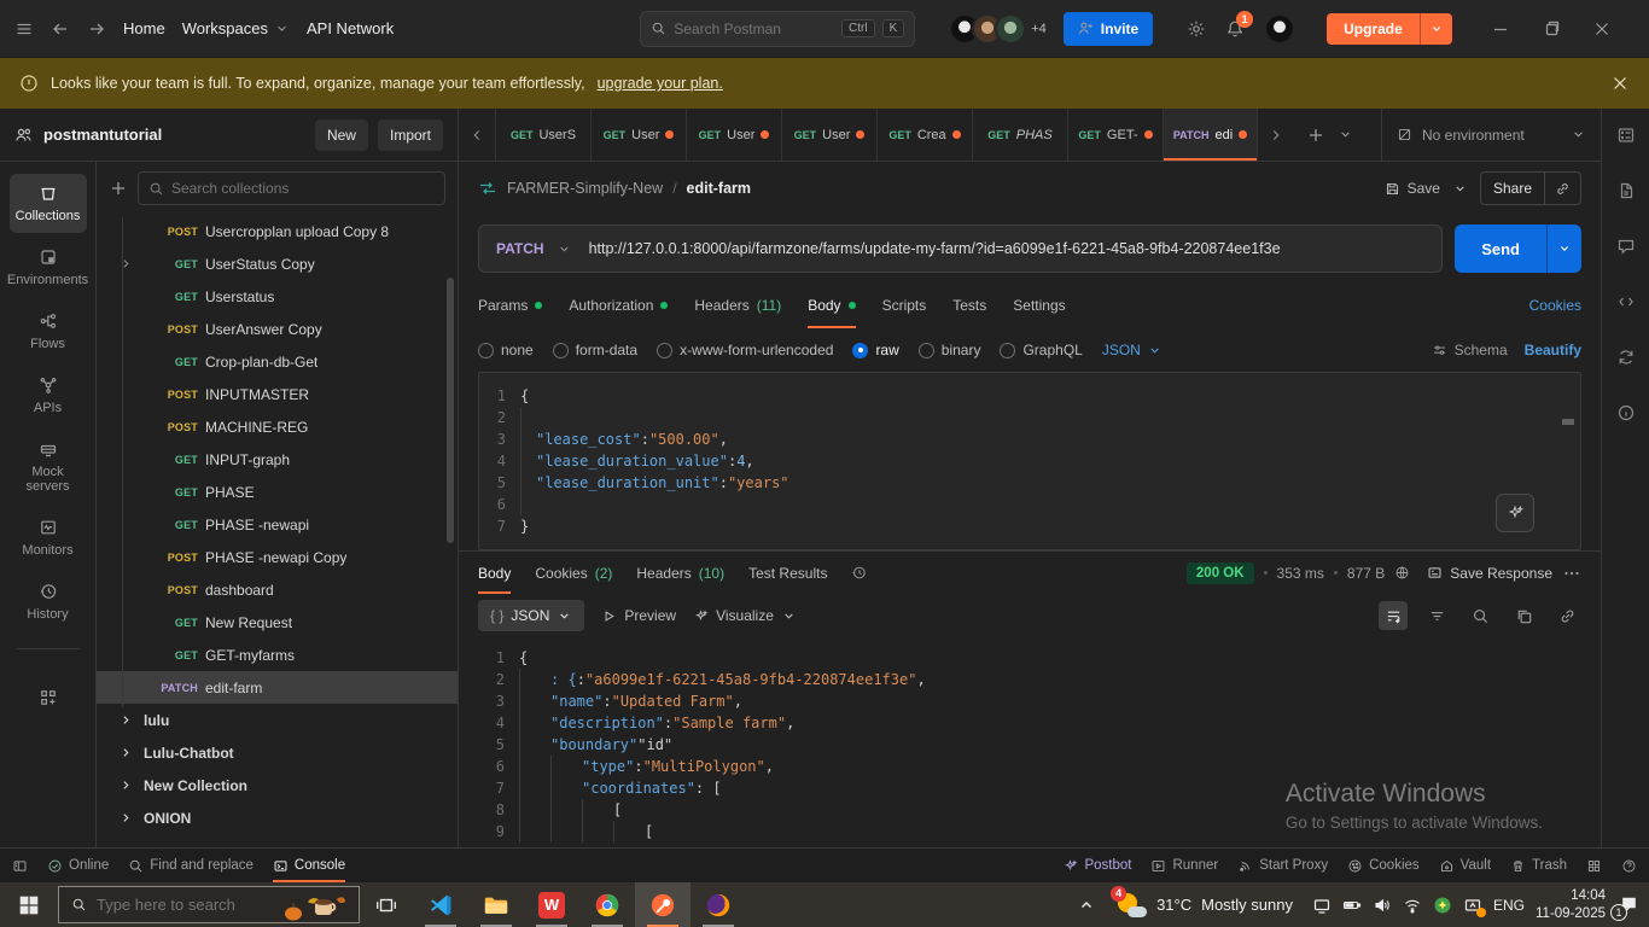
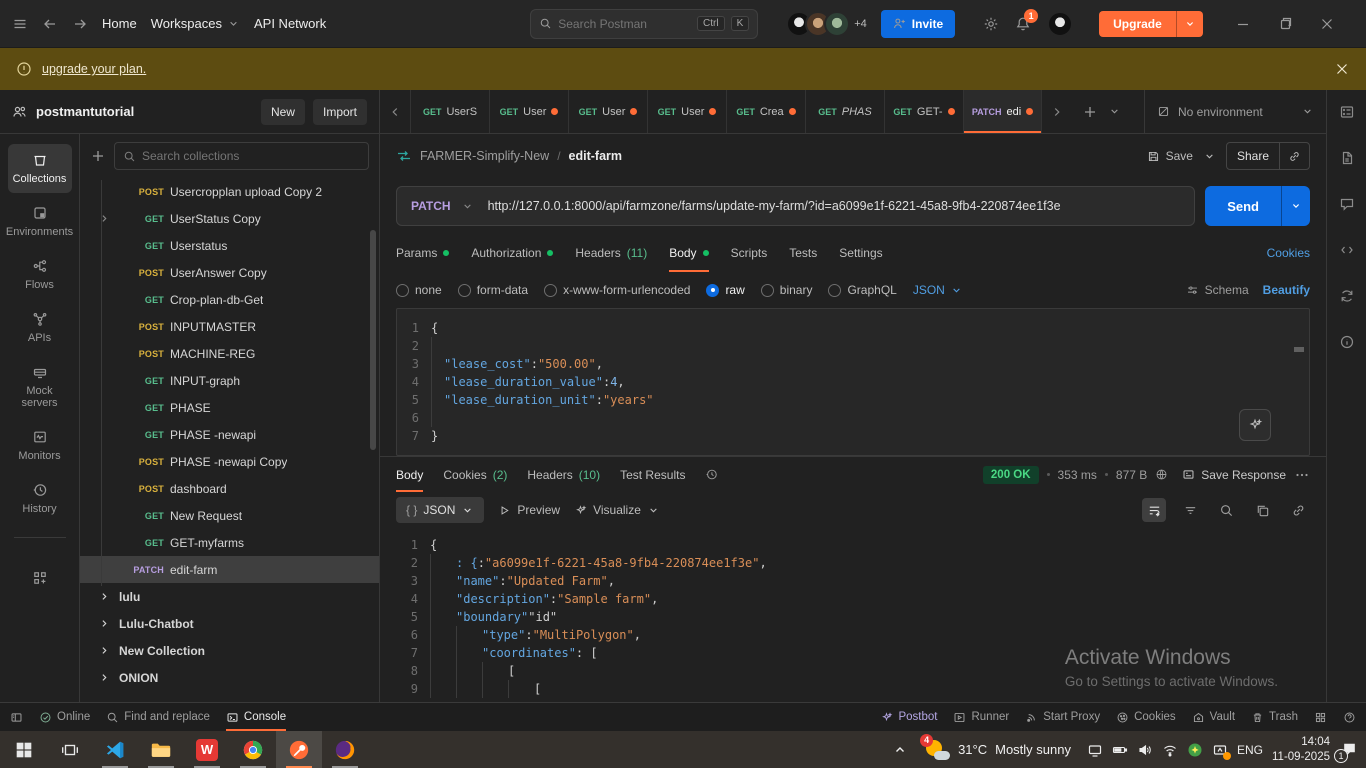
  Home
  Workspaces
  API Network
  Search Postman
  Ctrl
  K
  +4
  Invite
  1
  Upgrade
- Looks like your team is full. To expand, organize, manage your team effortlessly,
  upgrade your plan.
  postmantutorial
  New
  Import
  Collections
  Environments
  Flows
  APIs
  Mock servers
  Monitors
  History
  Search collections
  POST
- Usercropplan upload Copy 8
+ Usercropplan upload Copy 2
  GET
  UserStatus Copy
  GET
  Userstatus
  POST
  UserAnswer Copy
  GET
  Crop-plan-db-Get
  POST
  INPUTMASTER
  POST
  MACHINE-REG
  GET
  INPUT-graph
  GET
  PHASE
  GET
  PHASE -newapi
  POST
  PHASE -newapi Copy
  POST
  dashboard
  GET
  New Request
  GET
  GET-myfarms
  PATCH
  edit-farm
  lulu
  Lulu-Chatbot
  New Collection
  ONION
  GET
  UserS
  GET
  User
  GET
  User
  GET
  User
  GET
  Crea
  GET
  PHAS
  GET
  GET-
  PATCH
  edi
  No environment
  FARMER-Simplify-New
  /
  edit-farm
  Save
  Share
  PATCH
  http://127.0.0.1:8000/api/farmzone/farms/update-my-farm/?id=a6099e1f-6221-45a8-9fb4-220874ee1f3e
  Send
  Params
  Authorization
  Headers
  (11)
  Body
  Scripts
  Tests
  Settings
  Cookies
  none
  form-data
  x-www-form-urlencoded
  raw
  binary
  GraphQL
  JSON
  Schema
  Beautify
  1
  {
  2
  3
  "lease_cost"
  :
  "500.00"
  ,
  4
  "lease_duration_value"
  :
  4
  ,
  5
  "lease_duration_unit"
  :
  "years"
  6
  7
  }
  Body
  Cookies
  (2)
  Headers
  (10)
  Test Results
  200 OK
  353 ms
  877 B
  Save Response
  { }
  JSON
  Preview
  Visualize
  1
  {
  2
  : {
  :
  "a6099e1f-6221-45a8-9fb4-220874ee1f3e"
  ,
  3
  "name"
  :
  "Updated Farm"
  ,
  4
  "description"
  :
  "Sample farm"
  ,
  5
  "boundary"
  "id"
  6
  "type"
  :
  "MultiPolygon"
  ,
  7
  "coordinates"
  : [
  8
  [
  9
  [
  Activate Windows
  Go to Settings to activate Windows.
  Online
  Find and replace
  Console
  Postbot
  Runner
  Start Proxy
  Cookies
  Vault
  Trash
- Type here to search
  W
  4
  31°C
  Mostly sunny
  ENG
  14:04
  11-09-2025
  1
